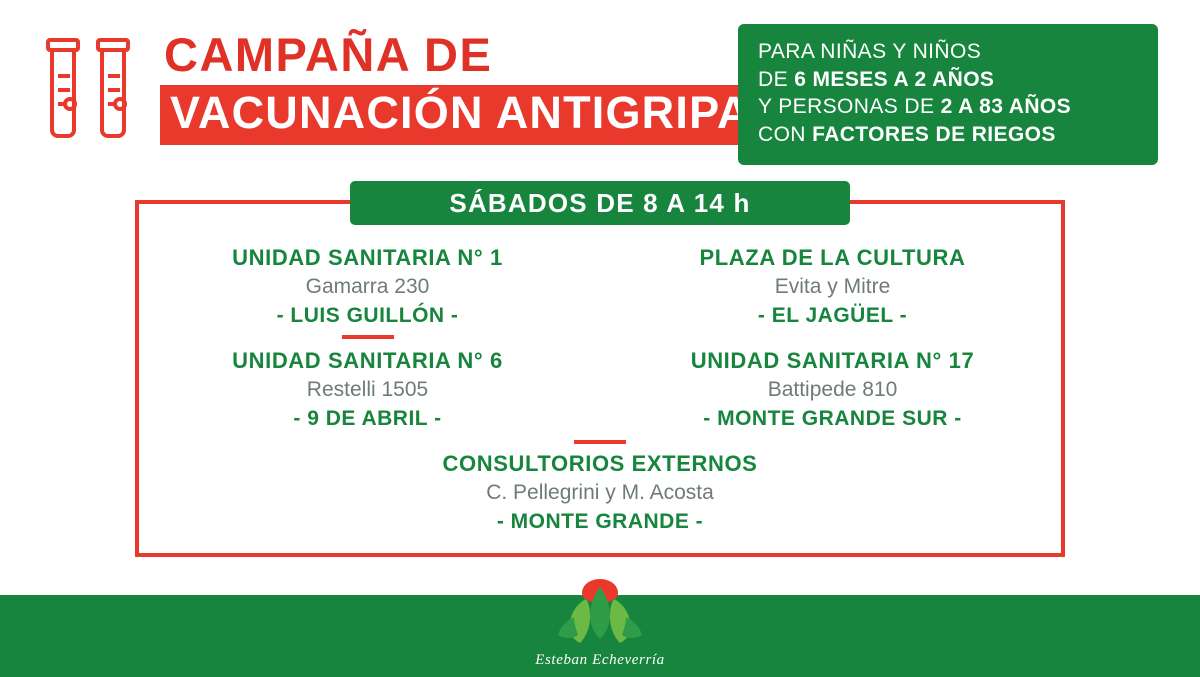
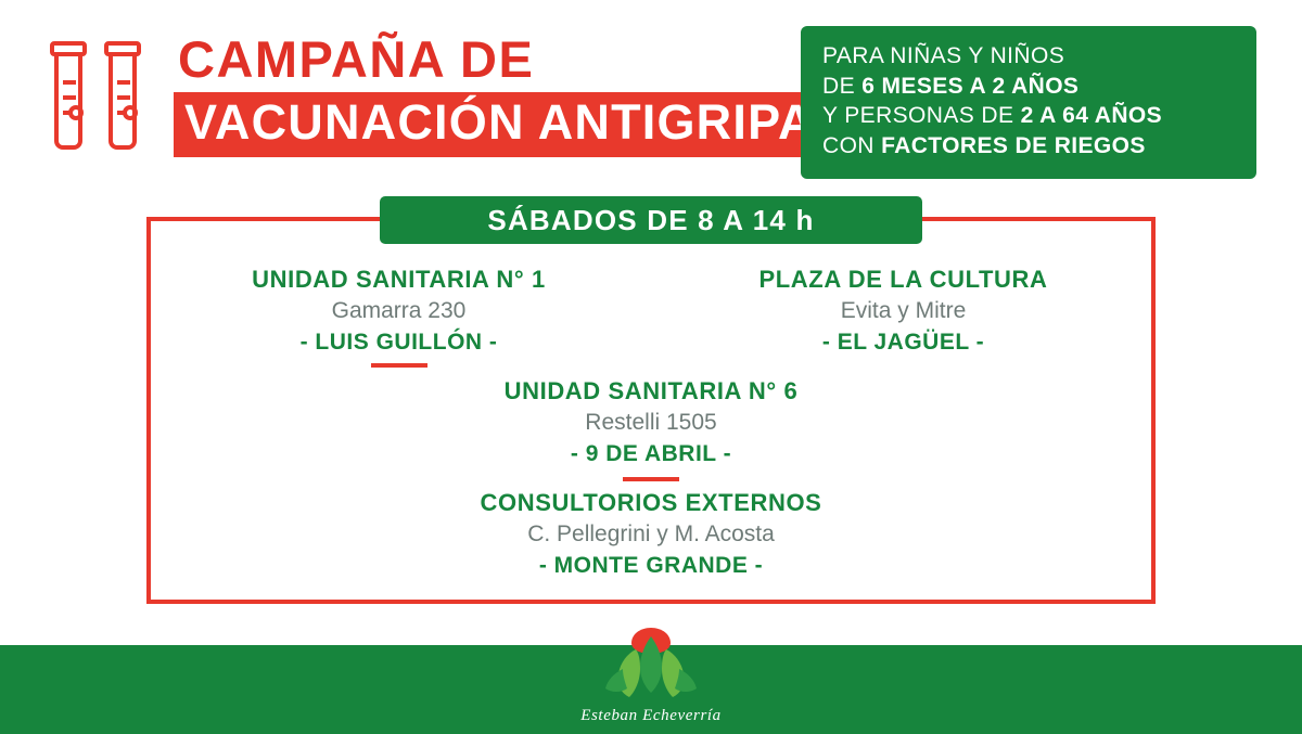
  CAMPAÑA DE
  VACUNACIÓN ANTIGRIPA
  PARA NIÑAS Y NIÑOS
  DE 6 MESES A 2 AÑOS
- Y PERSONAS DE 2 A 83 AÑOS
+ Y PERSONAS DE 2 A 64 AÑOS
  CON FACTORES DE RIEGOS
  SÁBADOS DE 8 A 14 h
  UNIDAD SANITARIA N° 1
  Gamarra 230
  - LUIS GUILLÓN -
  PLAZA DE LA CULTURA
  Evita y Mitre
  - EL JAGÜEL -
  UNIDAD SANITARIA N° 6
  Restelli 1505
  - 9 DE ABRIL -
- UNIDAD SANITARIA N° 17
- Battipede 810
- - MONTE GRANDE SUR -
  CONSULTORIOS EXTERNOS
  C. Pellegrini y M. Acosta
  - MONTE GRANDE -
  Esteban Echeverría
